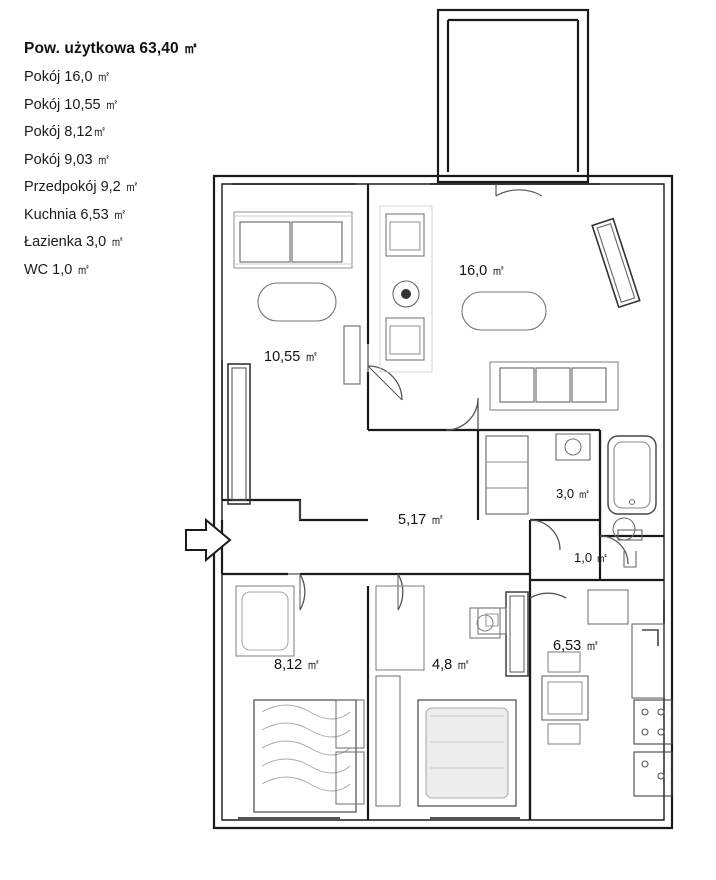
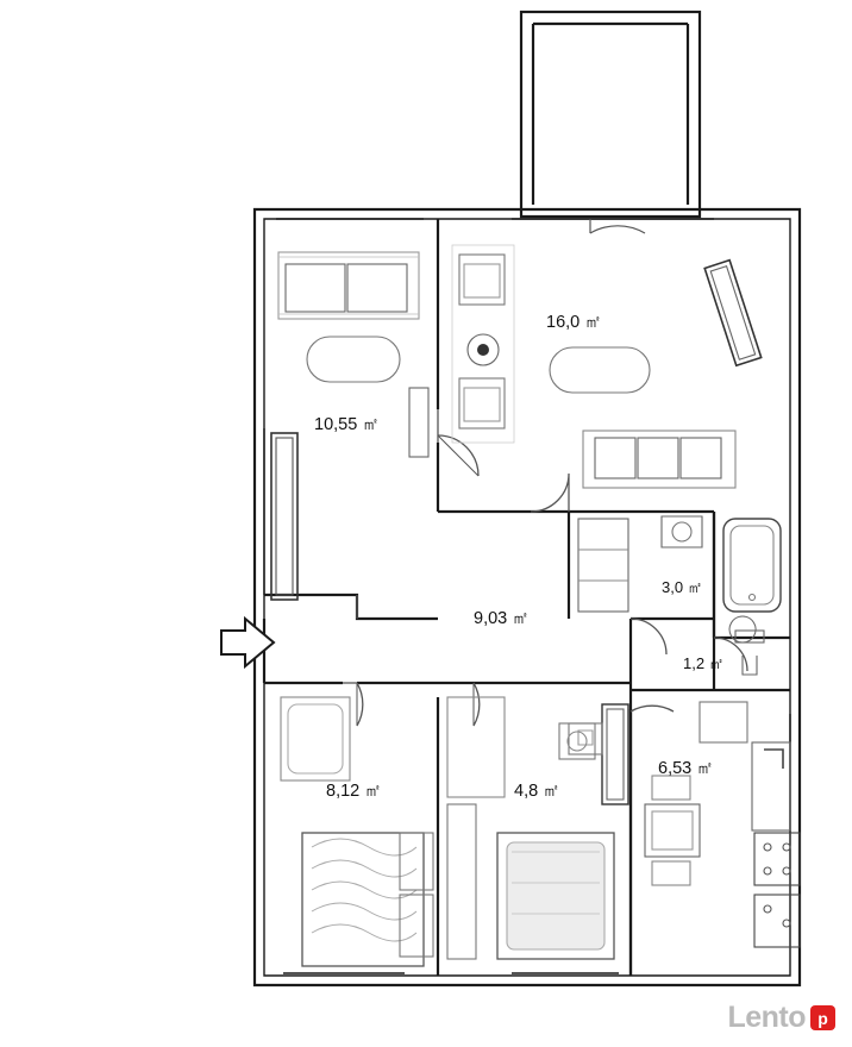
- Pow. użytkowa 63,40 ㎡
- Pokój 16,0 ㎡
- Pokój 10,55 ㎡
- Pokój 8,12㎡
- Pokój 9,03 ㎡
- Przedpokój 9,2 ㎡
- Kuchnia 6,53 ㎡
- Łazienka 3,0 ㎡
- WC 1,0 ㎡
  16,0 ㎡
  10,55 ㎡
  3,0 ㎡
- 5,17 ㎡
+ 9,03 ㎡
- 1,0 ㎡
+ 1,2 ㎡
  6,53 ㎡
  8,12 ㎡
  4,8 ㎡
+ Lento
+ p
